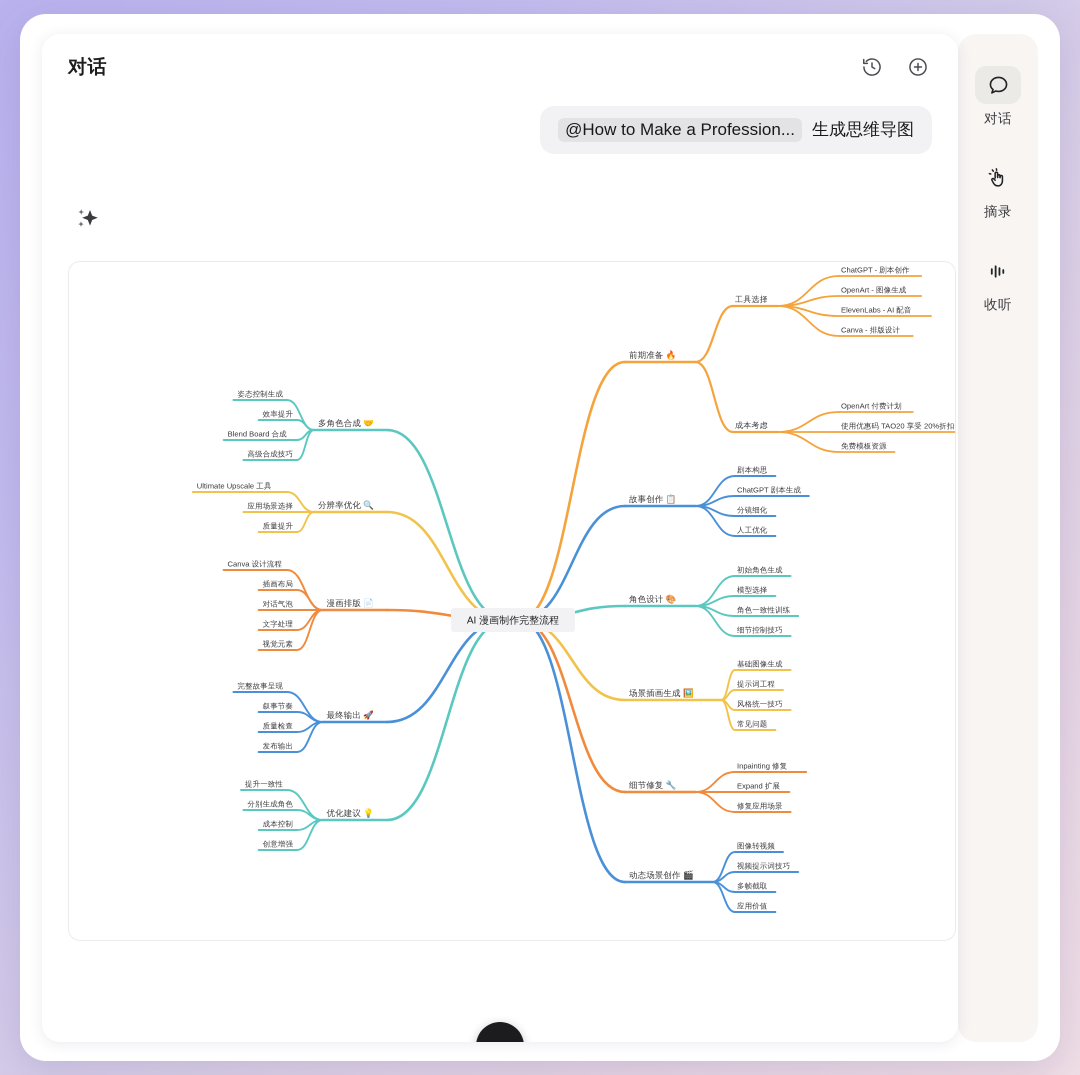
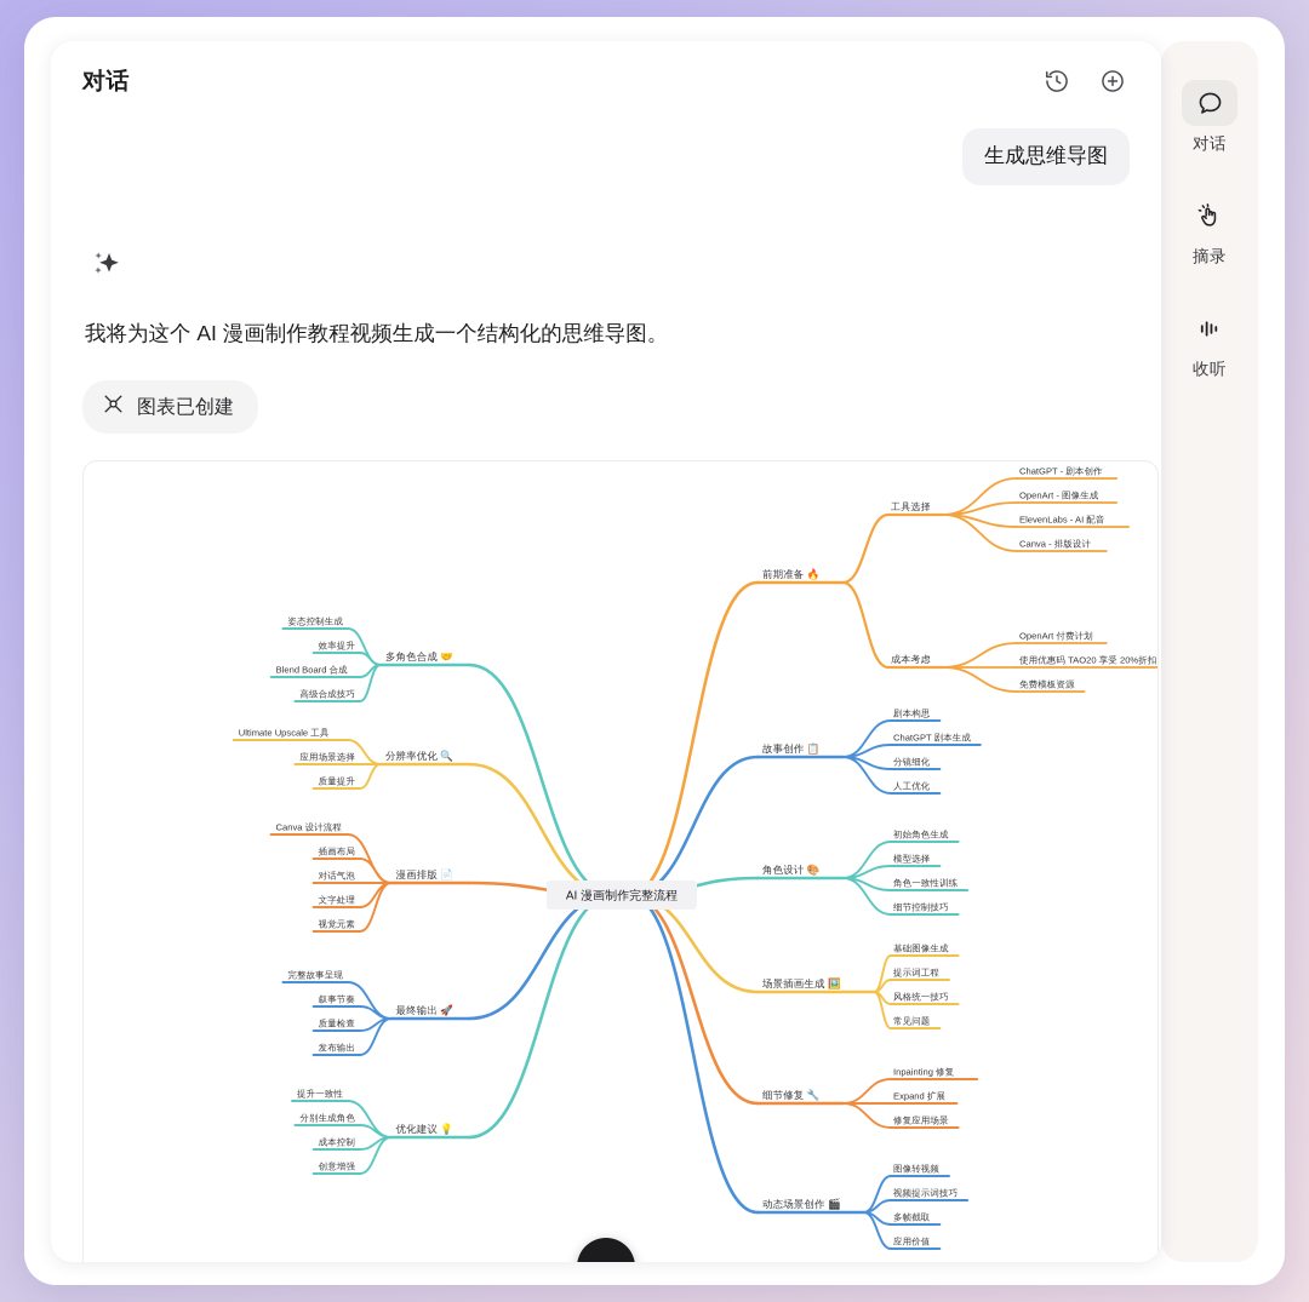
  对话
- @How to Make a Profession...
  生成思维导图
+ 我将为这个 AI 漫画制作教程视频生成一个结构化的思维导图。
+ 图表已创建
  前期准备 🔥
  工具选择
  ChatGPT - 剧本创作
  OpenArt - 图像生成
  ElevenLabs - AI 配音
  Canva - 排版设计
  成本考虑
  OpenArt 付费计划
  使用优惠码 TAO20 享受 20%折扣
  免费模板资源
  故事创作 📋
  剧本构思
  ChatGPT 剧本生成
  分镜细化
  人工优化
  角色设计 🎨
  初始角色生成
  模型选择
  角色一致性训练
  细节控制技巧
  场景插画生成 🖼️
  基础图像生成
  提示词工程
  风格统一技巧
  常见问题
  细节修复 🔧
  Inpainting 修复
  Expand 扩展
  修复应用场景
  动态场景创作 🎬
  图像转视频
  视频提示词技巧
  多帧截取
  应用价值
  多角色合成 🤝
  姿态控制生成
  效率提升
  Blend Board 合成
  高级合成技巧
  分辨率优化 🔍
  Ultimate Upscale 工具
  应用场景选择
  质量提升
  漫画排版 📄
  Canva 设计流程
  插画布局
  对话气泡
  文字处理
  视觉元素
  最终输出 🚀
  完整故事呈现
  叙事节奏
  质量检查
  发布输出
  优化建议 💡
  提升一致性
  分别生成角色
  成本控制
  创意增强
  AI 漫画制作完整流程
  对话
  摘录
  收听
